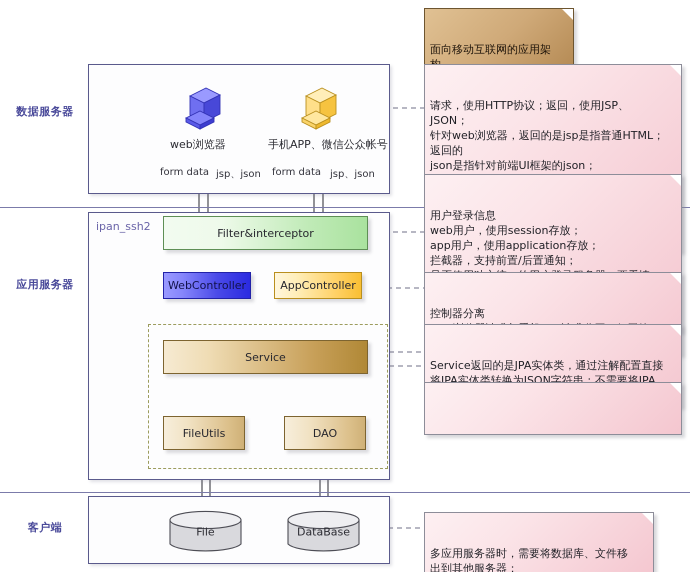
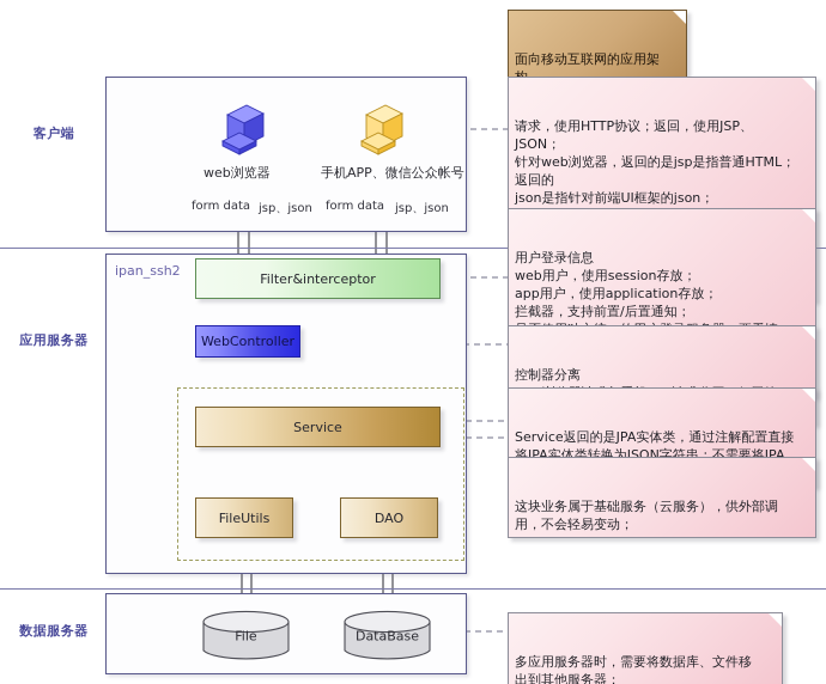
- 数据服务器
+ 客户端
  web浏览器
  手机APP、微信公众帐号
  form data
  jsp、json
  form data
  jsp、json
  应用服务器
  ipan_ssh2
  Filter&interceptor
  WebController
- AppController
  Service
  FileUtils
  DAO
- 客户端
+ 数据服务器
  File
  DataBase
  面向移动互联网的应用架
  请求，使用HTTP协议；返回，使用JSP、JSON；
  针对web浏览器，返回的是jsp是指普通HTML；返回的
  json是指针对前端UI框架的json；
  用户登录信息
  web用户，使用session存放；
  app用户，使用application存放；
  拦截器，支持前置/后置通知；
  控制器分离
  Service返回的是JPA实体类，通过注解配置直接
  将JPA实体类转换为JSON字符串；不需要将JPA
+ 这块业务属于基础服务（云服务），供外部调
+ 用，不会轻易变动；
  多应用服务器时，需要将数据库、文件移
  出到其他服务器；
